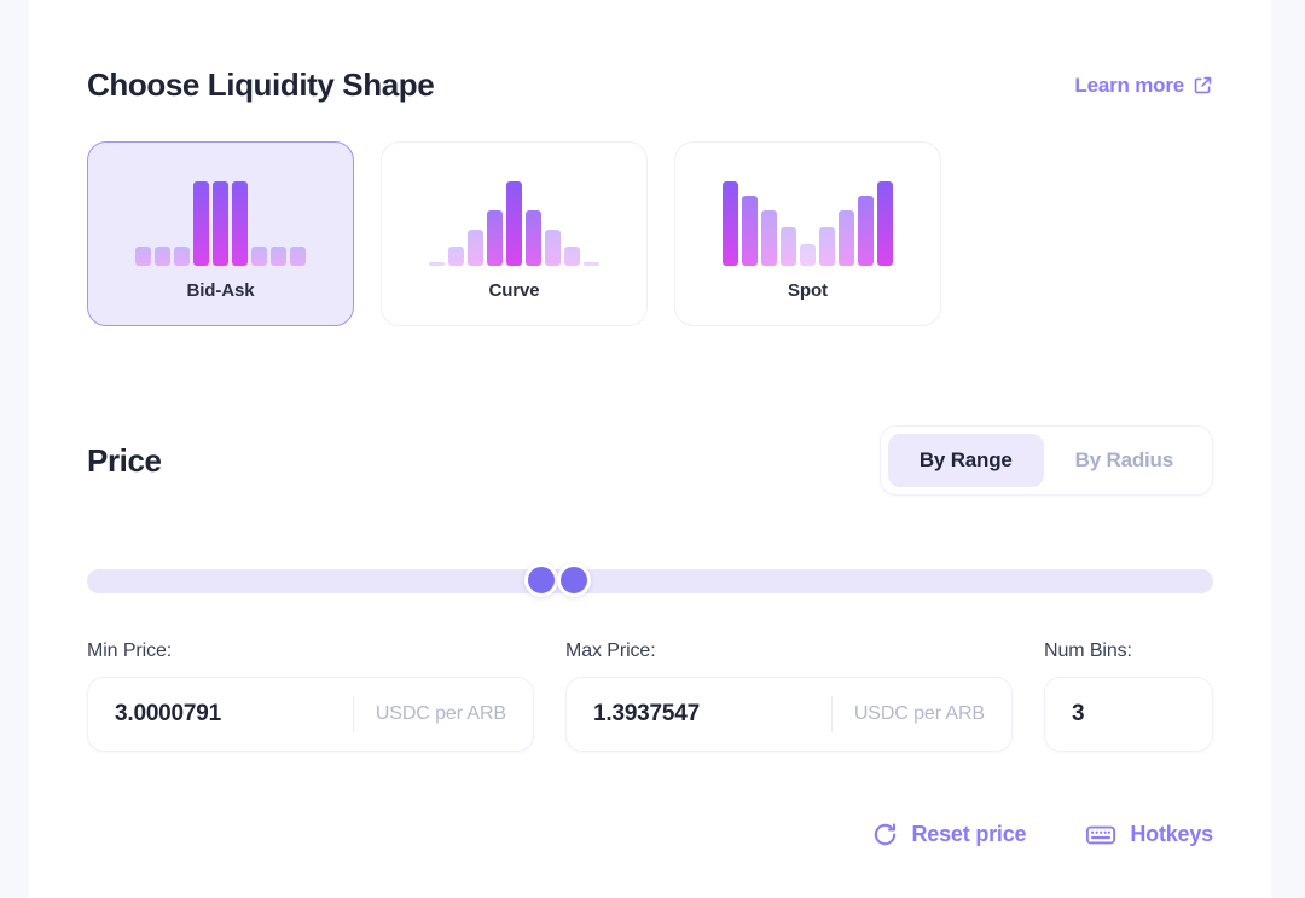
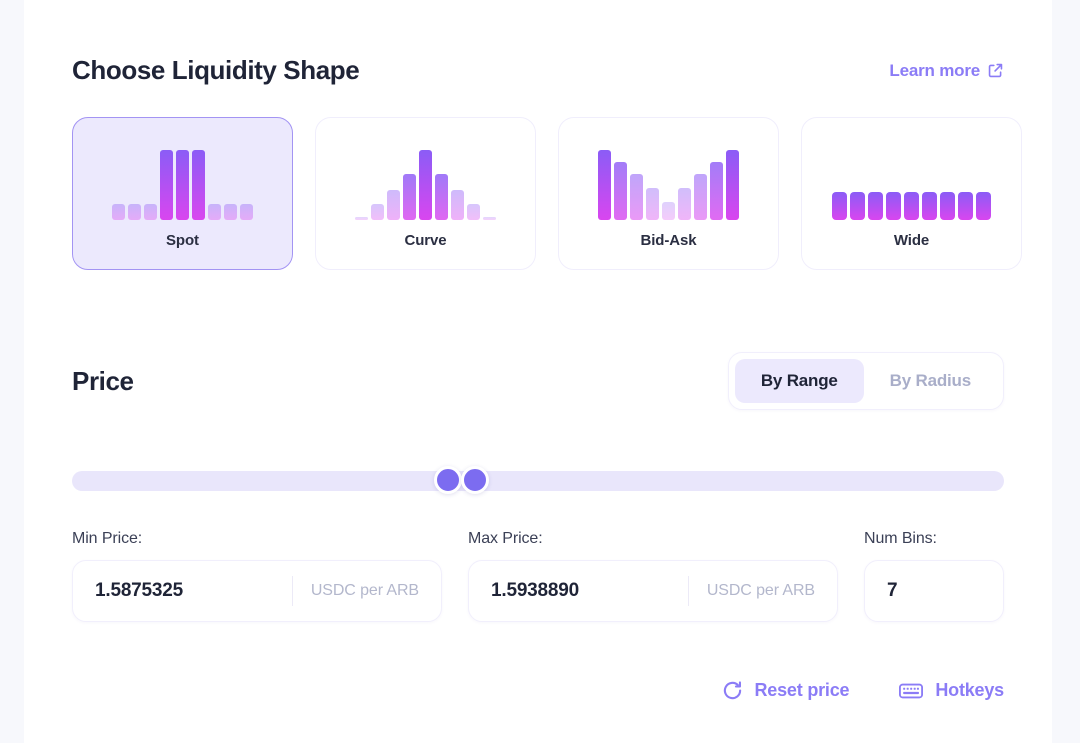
  Choose Liquidity Shape
  Learn more
- Bid-Ask
+ Spot
  Curve
- Spot
+ Bid-Ask
+ Wide
  Price
  By Range
  By Radius
  Min Price:
- 3.0000791
+ 1.5875325
  USDC per ARB
  Max Price:
- 1.3937547
+ 1.5938890
  USDC per ARB
  Num Bins:
- 3
+ 7
  Reset price
  Hotkeys
